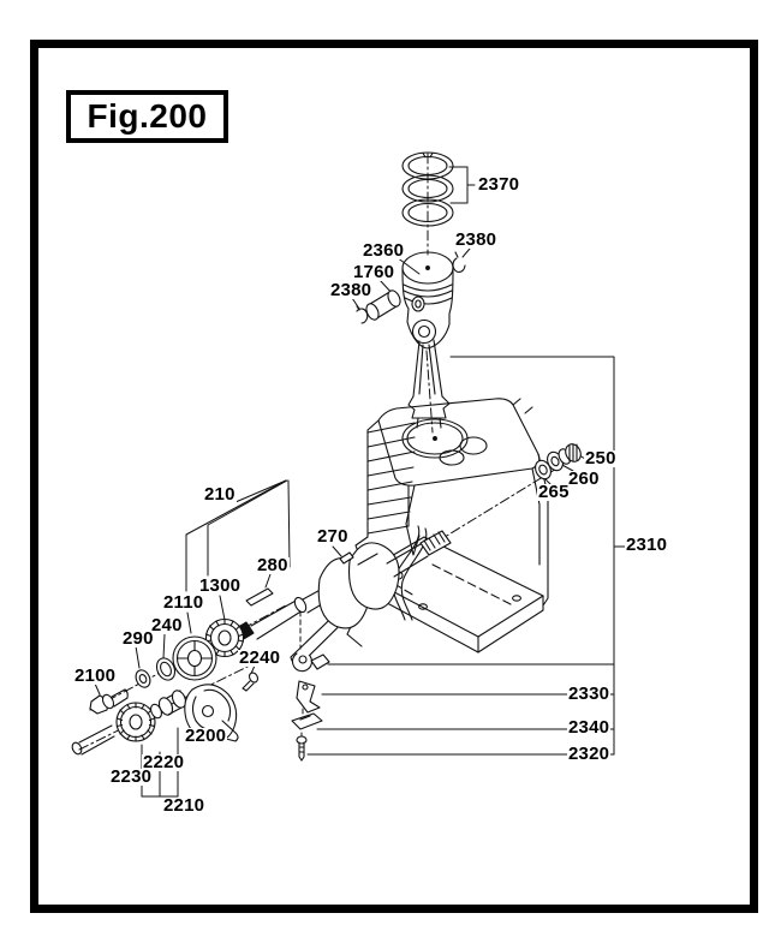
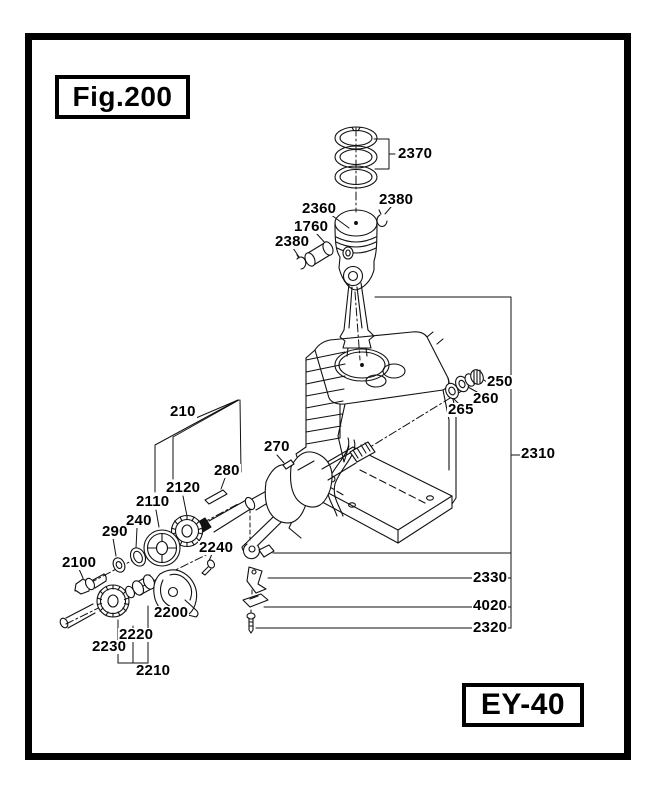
  Fig.200
+ EY-40
  2370
  2380
  2360
  1760
  2380
  250
  260
  265
  2310
  210
  270
  280
- 1300
+ 2120
  2110
  240
  290
  2100
  2240
  2200
  2220
  2230
  2210
  2330
- 2340
+ 4020
  2320
